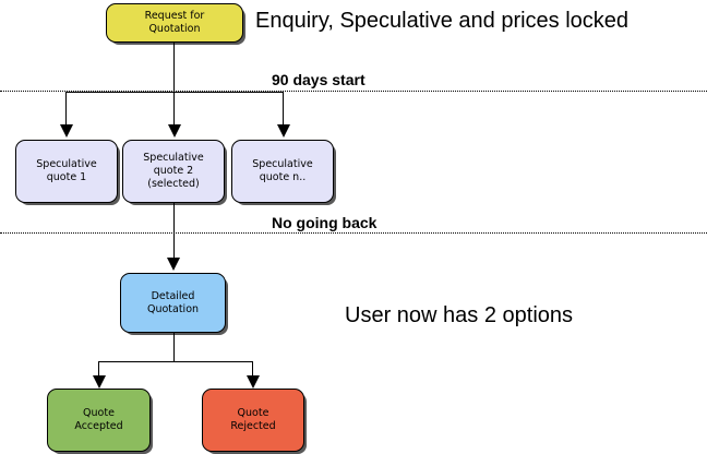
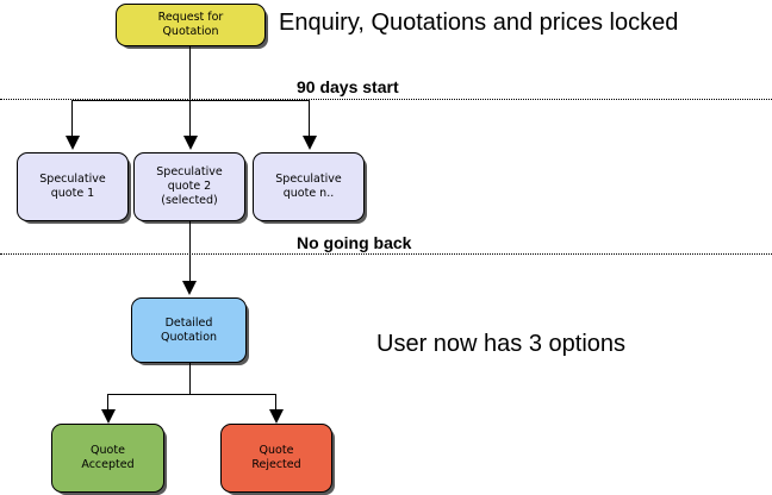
  Request for
  Quotation
  Speculative
  quote 1
  Speculative
  quote 2
  (selected)
  Speculative
  quote n..
  Detailed
  Quotation
  Quote
  Accepted
  Quote
  Rejected
  90 days start
  No going back
- Enquiry, Speculative and prices locked
+ Enquiry, Quotations and prices locked
- User now has 2 options
+ User now has 3 options
